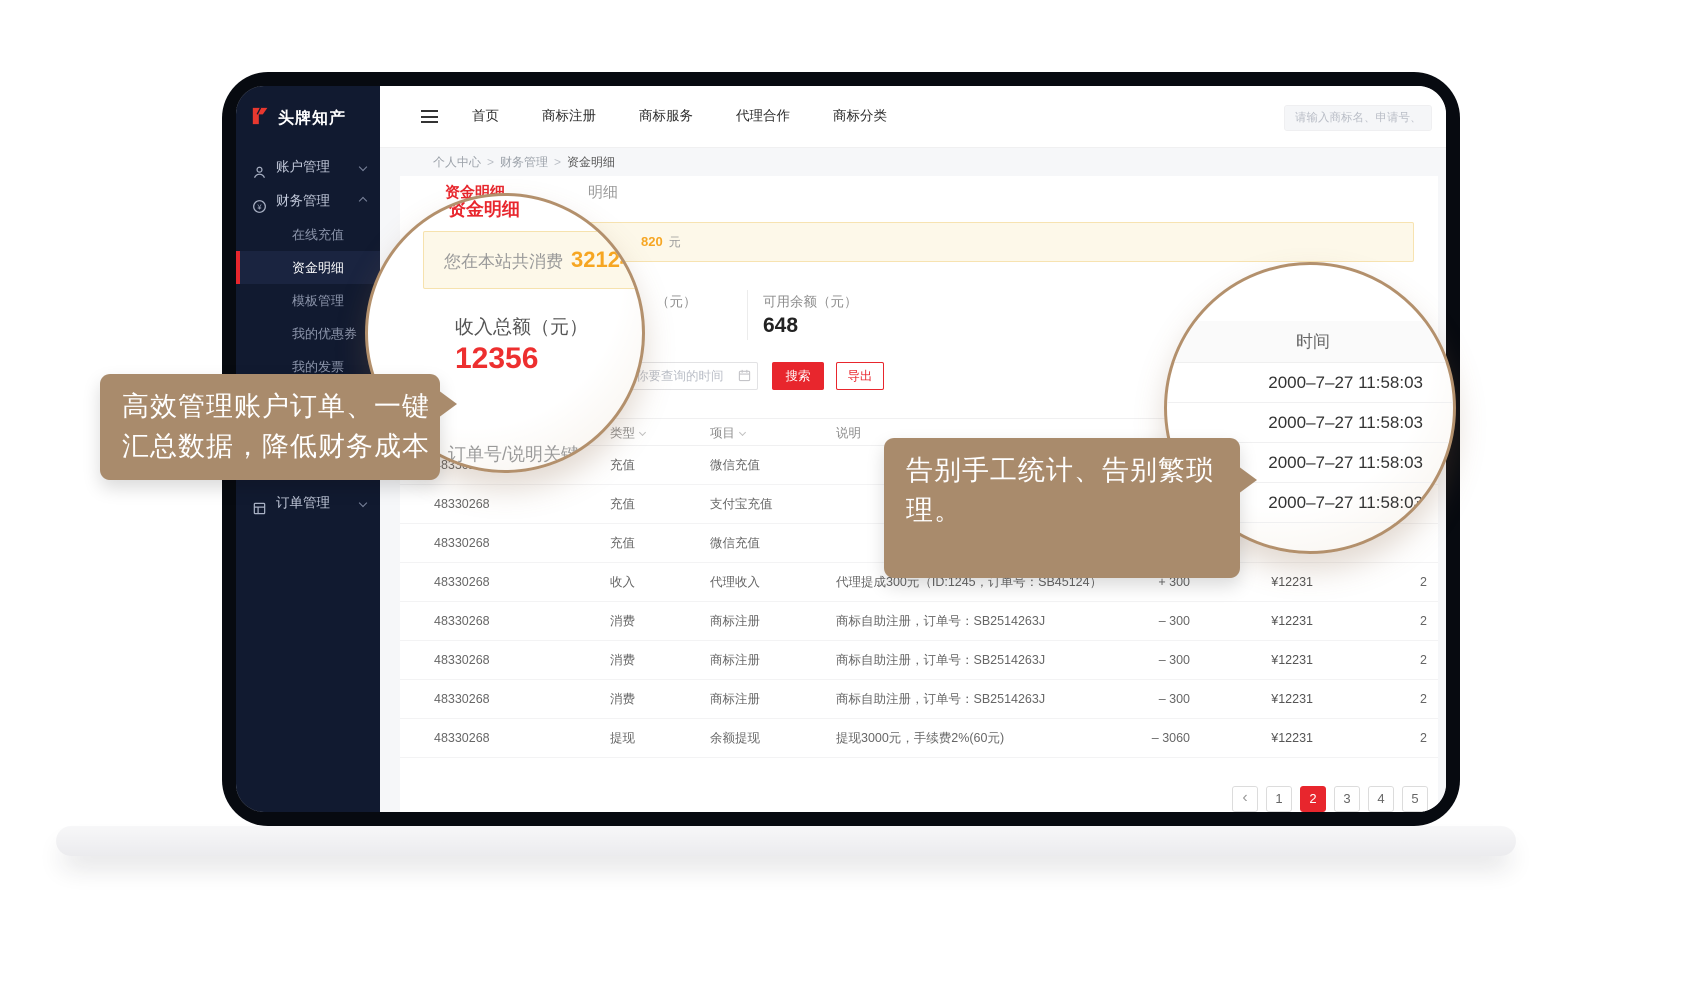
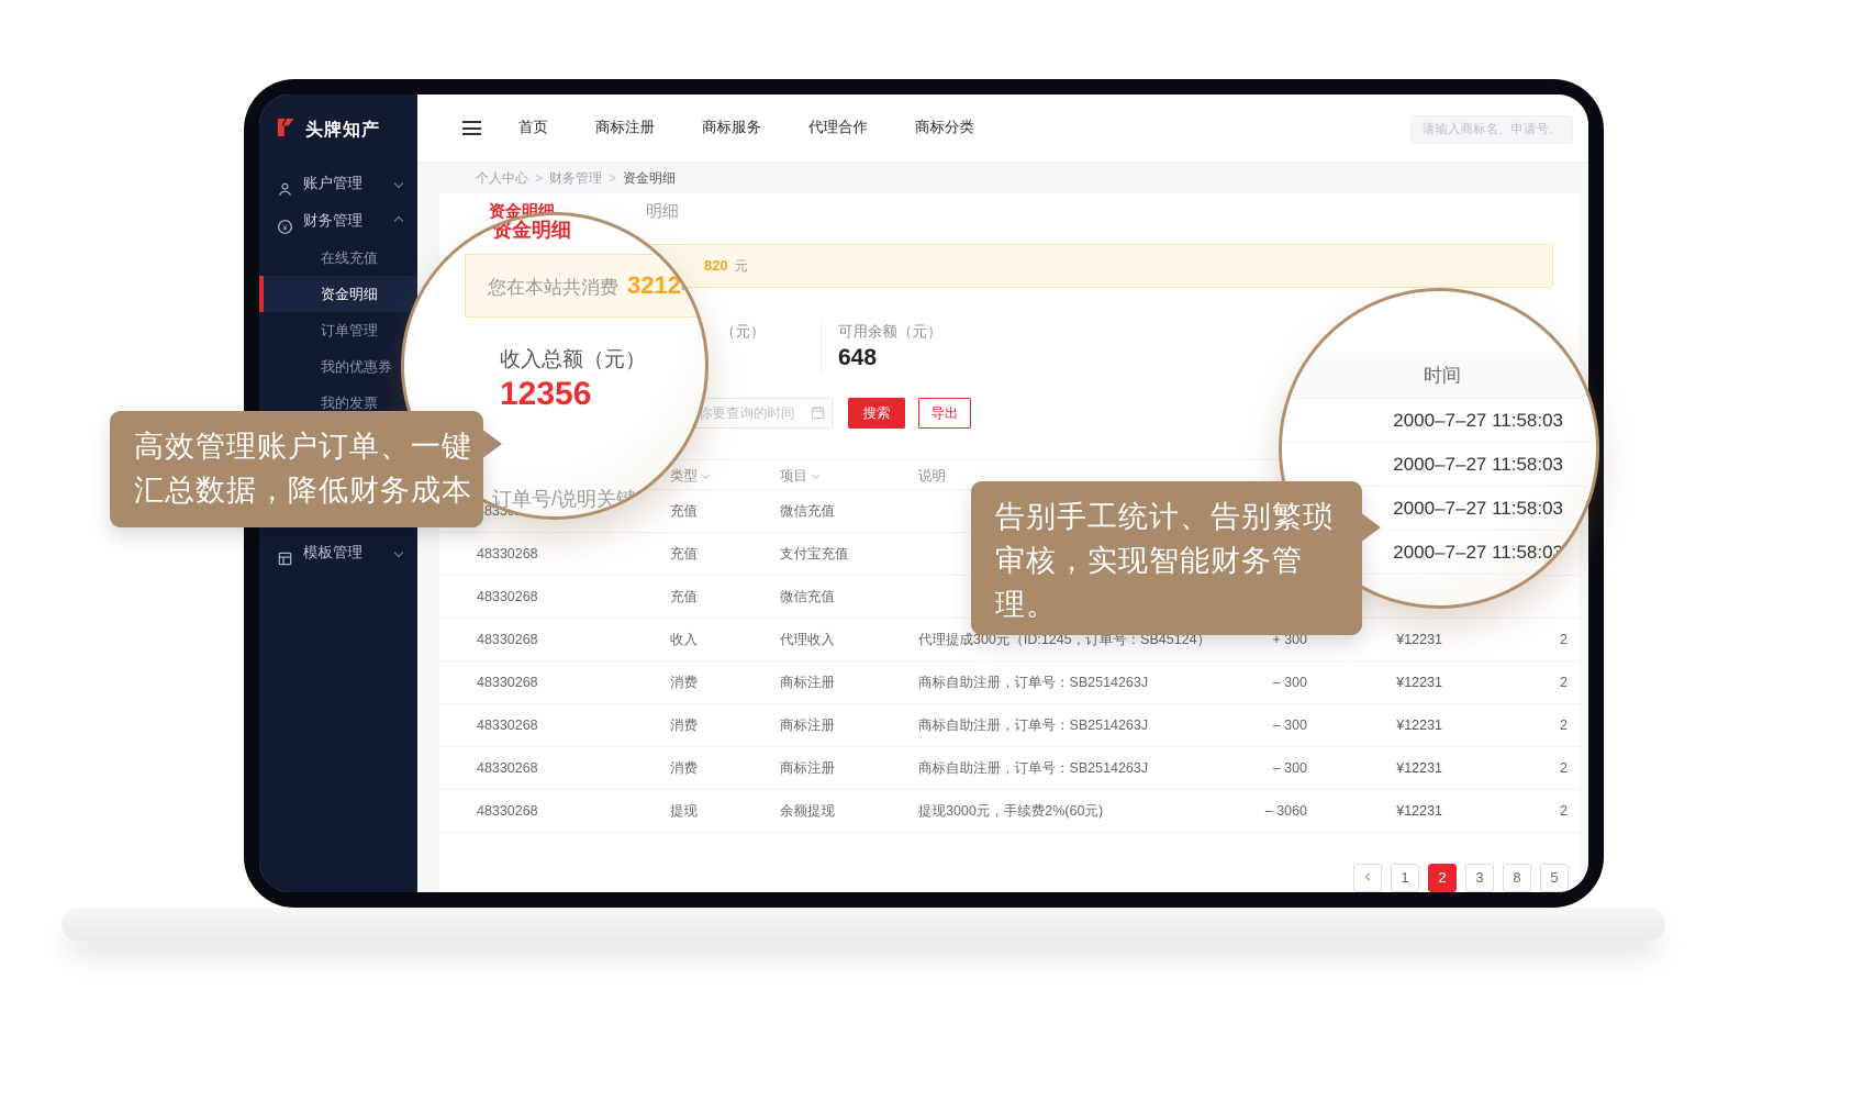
  头牌知产
  账户管理
  ¥
  财务管理
  在线充值
  资金明细
- 模板管理
+ 订单管理
  我的优惠券
  我的发票
- 订单管理
+ 模板管理
  首页
  商标注册
  商标服务
  代理合作
  商标分类
  请输入商标名、申请号、
  个人中心 > 财务管理 > 资金明细
  资金明
  明细
  820 元
  （元）
  可用余额（元）
  648
  你要查询的时间
  搜索
  导出
  类型
  项目
  说明
  充值
  微信充值
  48330268
  充值
  支付宝充值
  48330268
  充值
  微信充值
  48330268
  收入
  代理收入
  代理提成300元（ID:1245，订单号：SB45124）
  + 300
  ¥12231
  2
  48330268
  消费
  商标注册
  商标自助注册，订单号：SB2514263J
  – 300
  ¥12231
  2
  48330268
  消费
  商标注册
  商标自助注册，订单号：SB2514263J
  – 300
  ¥12231
  2
  48330268
  消费
  商标注册
  商标自助注册，订单号：SB2514263J
  – 300
  ¥12231
  2
  48330268
  提现
  余额提现
  提现3000元，手续费2%(60元)
  – 3060
  ¥12231
  2
  ‹
  1
  2
  3
- 4
+ 8
  5
  资金明细
  您在本站共消费 32124
  收入总额（元）
  12356
  订单号/说明关键
  时间
  2000–7–27 11:58:03
  2000–7–27 11:58:03
  2000–7–27 11:58:03
  2000–7–27 11:58:03
  高效管理账户订单、一键
  汇总数据，降低财务成本
  告别手工统计、告别繁琐
+ 审核，实现智能财务管
  理。
